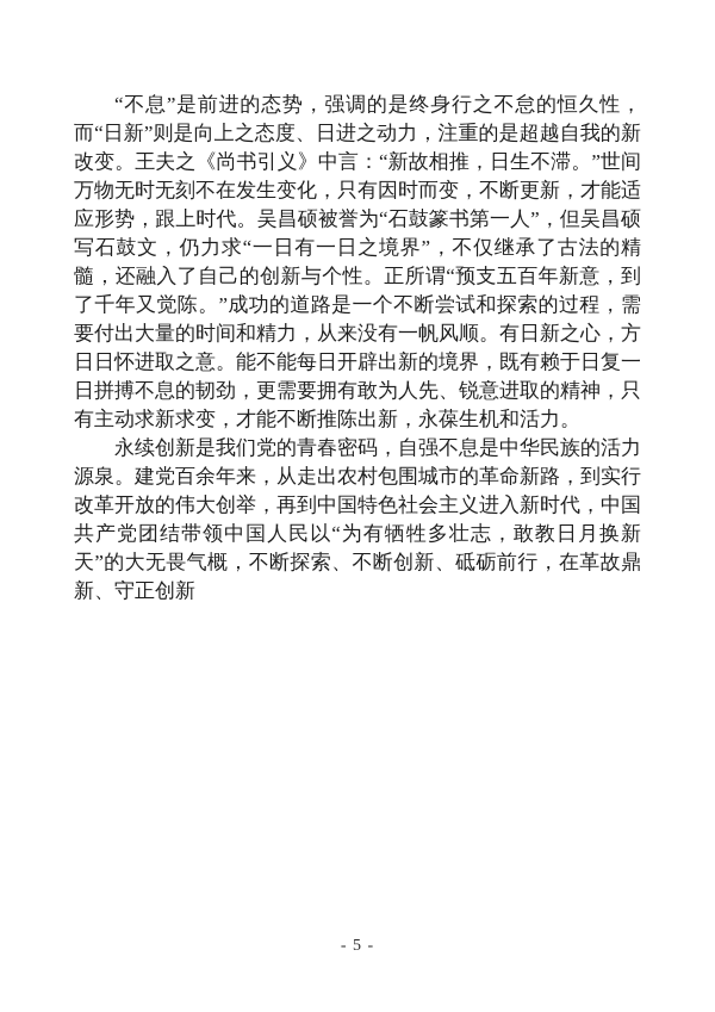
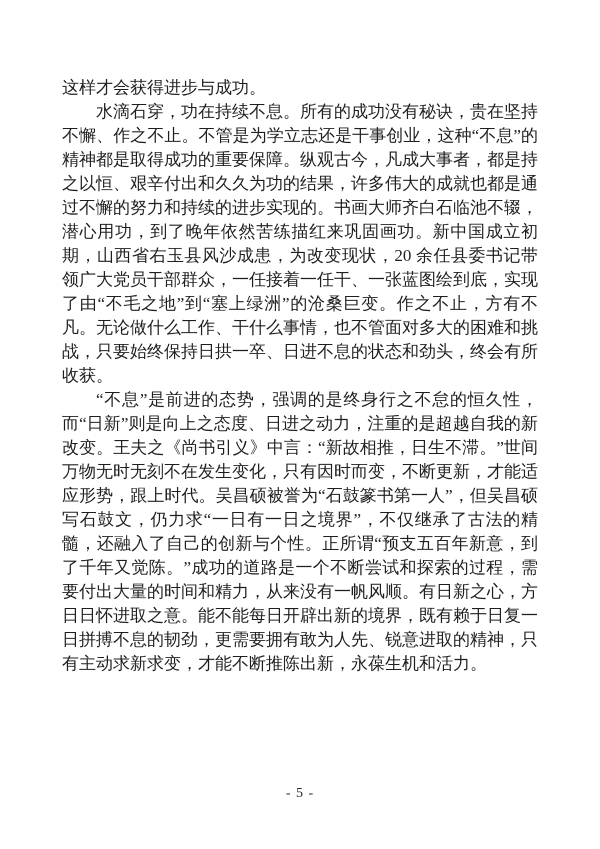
+ 这样才会获得进步与成功。
+ 水滴石穿，功在持续不息。所有的成功没有秘诀，贵在坚持不懈、作之不止。不管是为学立志还是干事创业，这种“不息”的精神都是取得成功的重要保障。纵观古今，凡成大事者，都是持之以恒、艰辛付出和久久为功的结果，许多伟大的成就也都是通过不懈的努力和持续的进步实现的。书画大师齐白石临池不辍，潜心用功，到了晚年依然苦练描红来巩固画功。新中国成立初期，山西省右玉县风沙成患，为改变现状，20 余任县委书记带领广大党员干部群众，一任接着一任干、一张蓝图绘到底，实现了由“不毛之地”到“塞上绿洲”的沧桑巨变。作之不止，方有不凡。无论做什么工作、干什么事情，也不管面对多大的困难和挑战，只要始终保持日拱一卒、日进不息的状态和劲头，终会有所收获。
  “不息”是前进的态势，强调的是终身行之不怠的恒久性，而“日新”则是向上之态度、日进之动力，注重的是超越自我的新改变。王夫之《尚书引义》中言：“新故相推，日生不滞。”世间万物无时无刻不在发生变化，只有因时而变，不断更新，才能适应形势，跟上时代。吴昌硕被誉为“石鼓篆书第一人”，但吴昌硕写石鼓文，仍力求“一日有一日之境界”，不仅继承了古法的精髓，还融入了自己的创新与个性。正所谓“预支五百年新意，到了千年又觉陈。”成功的道路是一个不断尝试和探索的过程，需要付出大量的时间和精力，从来没有一帆风顺。有日新之心，方日日怀进取之意。能不能每日开辟出新的境界，既有赖于日复一日拼搏不息的韧劲，更需要拥有敢为人先、锐意进取的精神，只有主动求新求变，才能不断推陈出新，永葆生机和活力。
- 永续创新是我们党的青春密码，自强不息是中华民族的活力源泉。建党百余年来，从走出农村包围城市的革命新路，到实行改革开放的伟大创举，再到中国特色社会主义进入新时代，中国共产党团结带领中国人民以“为有牺牲多壮志，敢教日月换新天”的大无畏气概，不断探索、不断创新、砥砺前行，在革故鼎新、守正创新
  - 5 -
